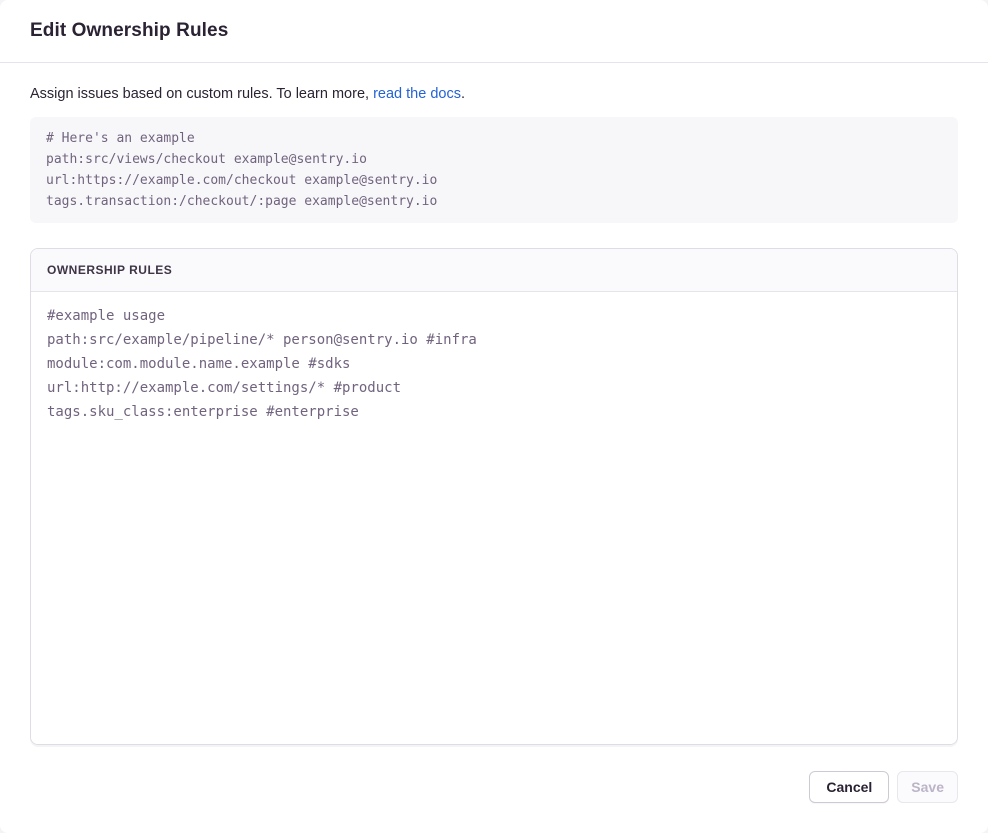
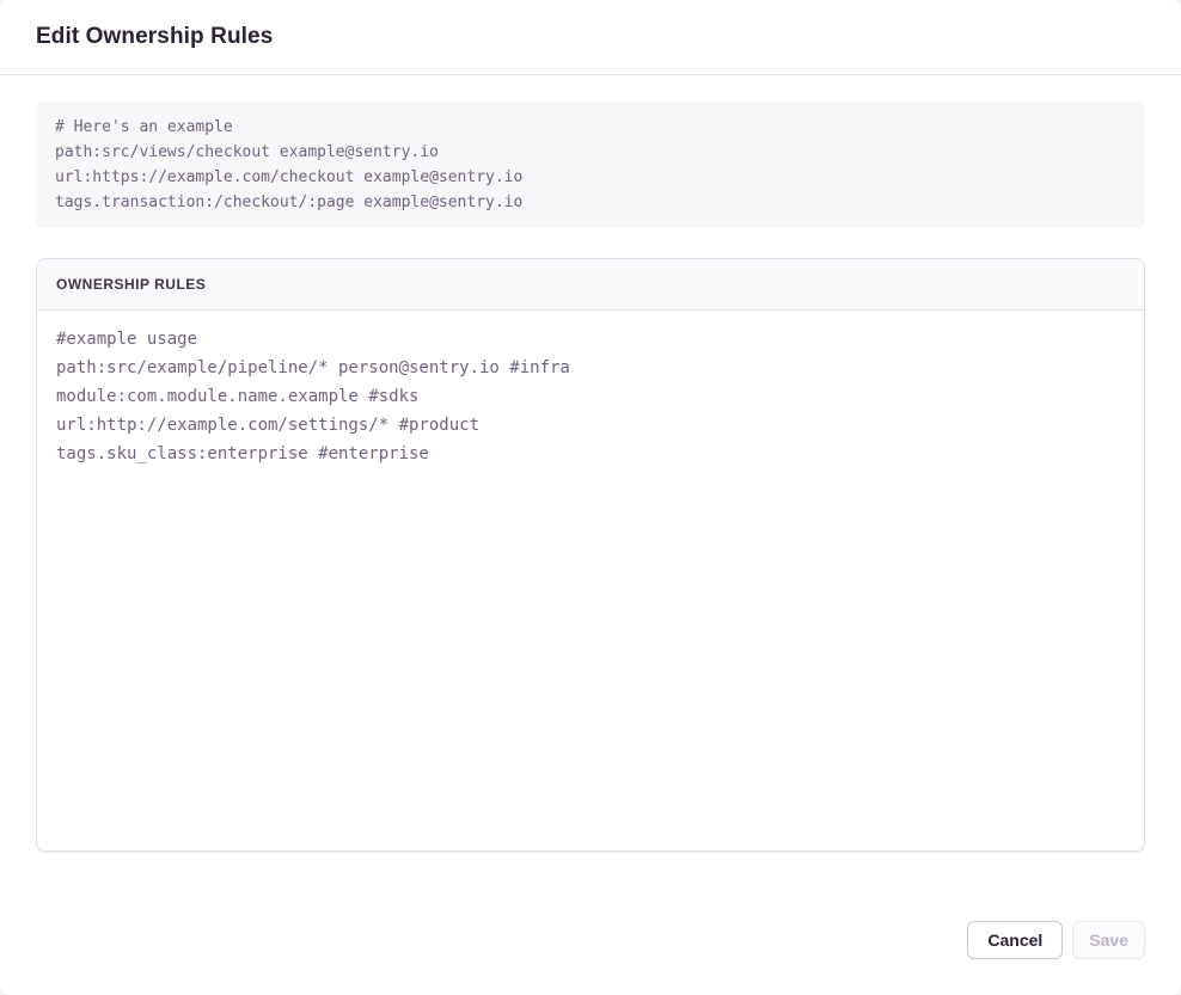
  Edit Ownership Rules
- Assign issues based on custom rules. To learn more, read the docs.
  # Here's an example
  path:src/views/checkout example@sentry.io
  url:https://example.com/checkout example@sentry.io
  tags.transaction:/checkout/:page example@sentry.io
  OWNERSHIP RULES
  #example usage
  path:src/example/pipeline/* person@sentry.io #infra
  module:com.module.name.example #sdks
  url:http://example.com/settings/* #product
  tags.sku_class:enterprise #enterprise
  Cancel
  Save
